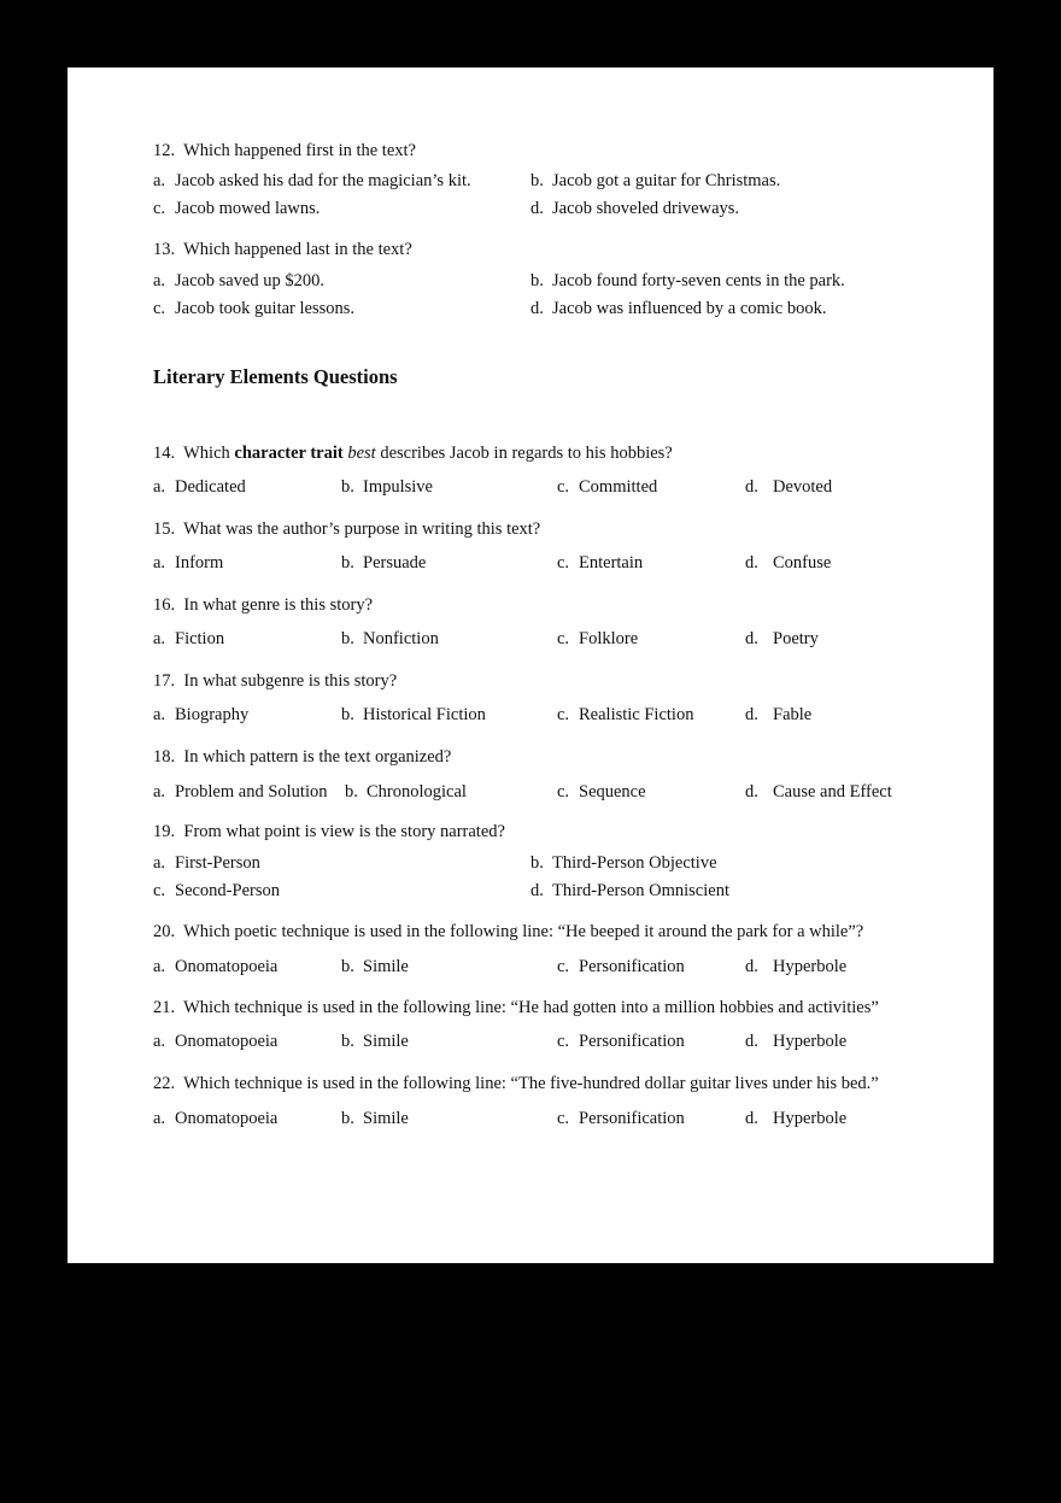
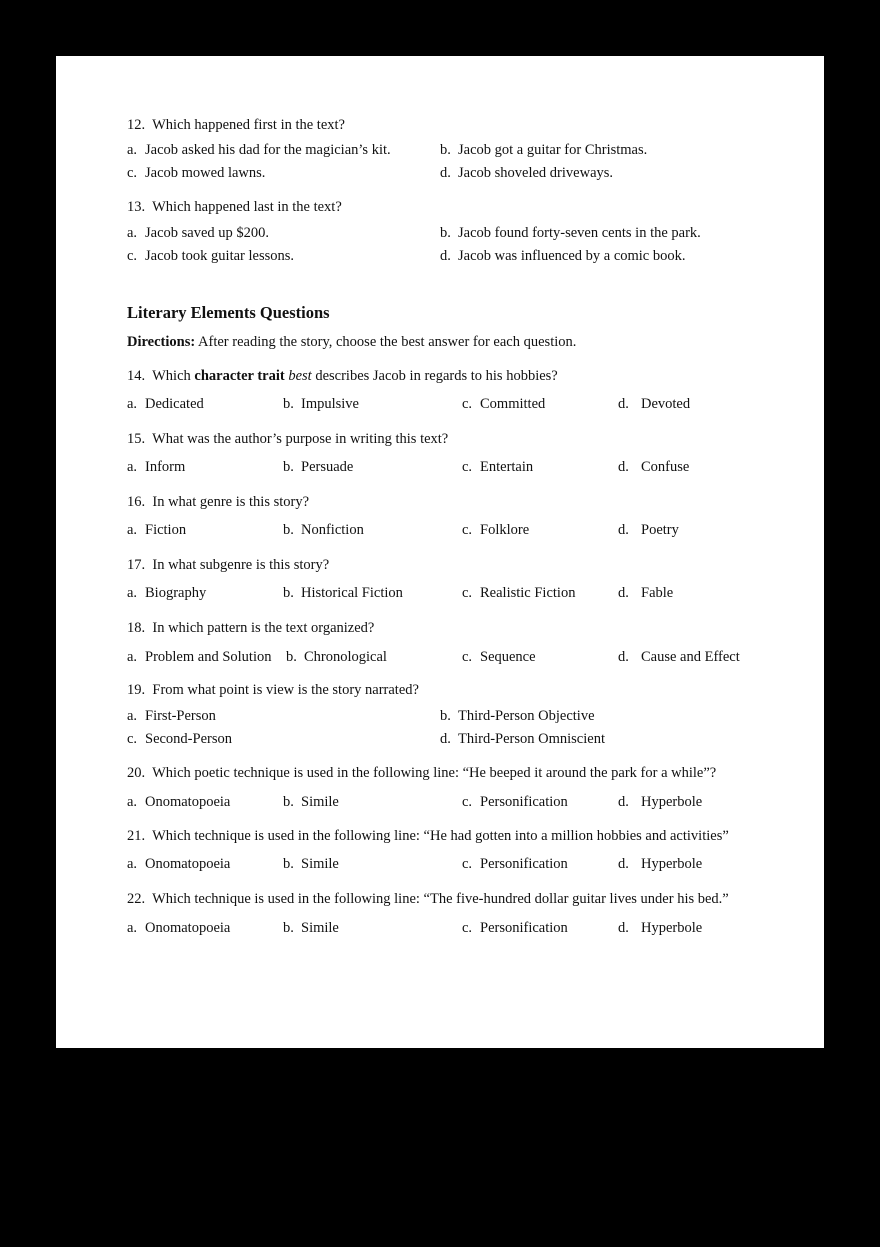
  12. Which happened first in the text?
  a. Jacob asked his dad for the magician’s kit.
  b. Jacob got a guitar for Christmas.
  c. Jacob mowed lawns.
  d. Jacob shoveled driveways.
  13. Which happened last in the text?
  a. Jacob saved up $200.
  b. Jacob found forty-seven cents in the park.
  c. Jacob took guitar lessons.
  d. Jacob was influenced by a comic book.
  Literary Elements Questions
+ Directions: After reading the story, choose the best answer for each question.
  14. Which character trait best describes Jacob in regards to his hobbies?
  a. Dedicated
  b. Impulsive
  c. Committed
  d. Devoted
  15. What was the author’s purpose in writing this text?
  a. Inform
  b. Persuade
  c. Entertain
  d. Confuse
  16. In what genre is this story?
  a. Fiction
  b. Nonfiction
  c. Folklore
  d. Poetry
  17. In what subgenre is this story?
  a. Biography
  b. Historical Fiction
  c. Realistic Fiction
  d. Fable
  18. In which pattern is the text organized?
  a. Problem and Solution
  b. Chronological
  c. Sequence
  d. Cause and Effect
  19. From what point is view is the story narrated?
  a. First-Person
  b. Third-Person Objective
  c. Second-Person
  d. Third-Person Omniscient
  20. Which poetic technique is used in the following line: “He beeped it around the park for a while”?
  a. Onomatopoeia
  b. Simile
  c. Personification
  d. Hyperbole
  21. Which technique is used in the following line: “He had gotten into a million hobbies and activities”
  a. Onomatopoeia
  b. Simile
  c. Personification
  d. Hyperbole
  22. Which technique is used in the following line: “The five-hundred dollar guitar lives under his bed.”
  a. Onomatopoeia
  b. Simile
  c. Personification
  d. Hyperbole
